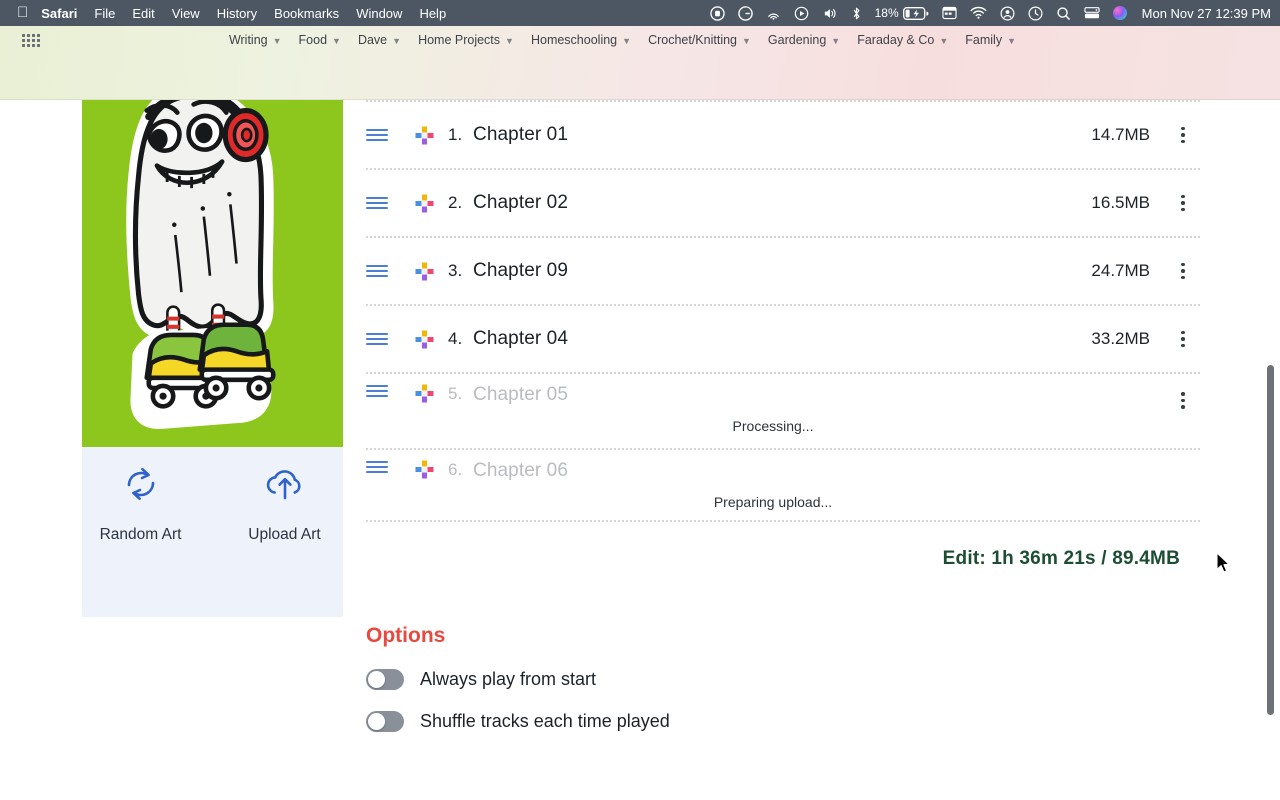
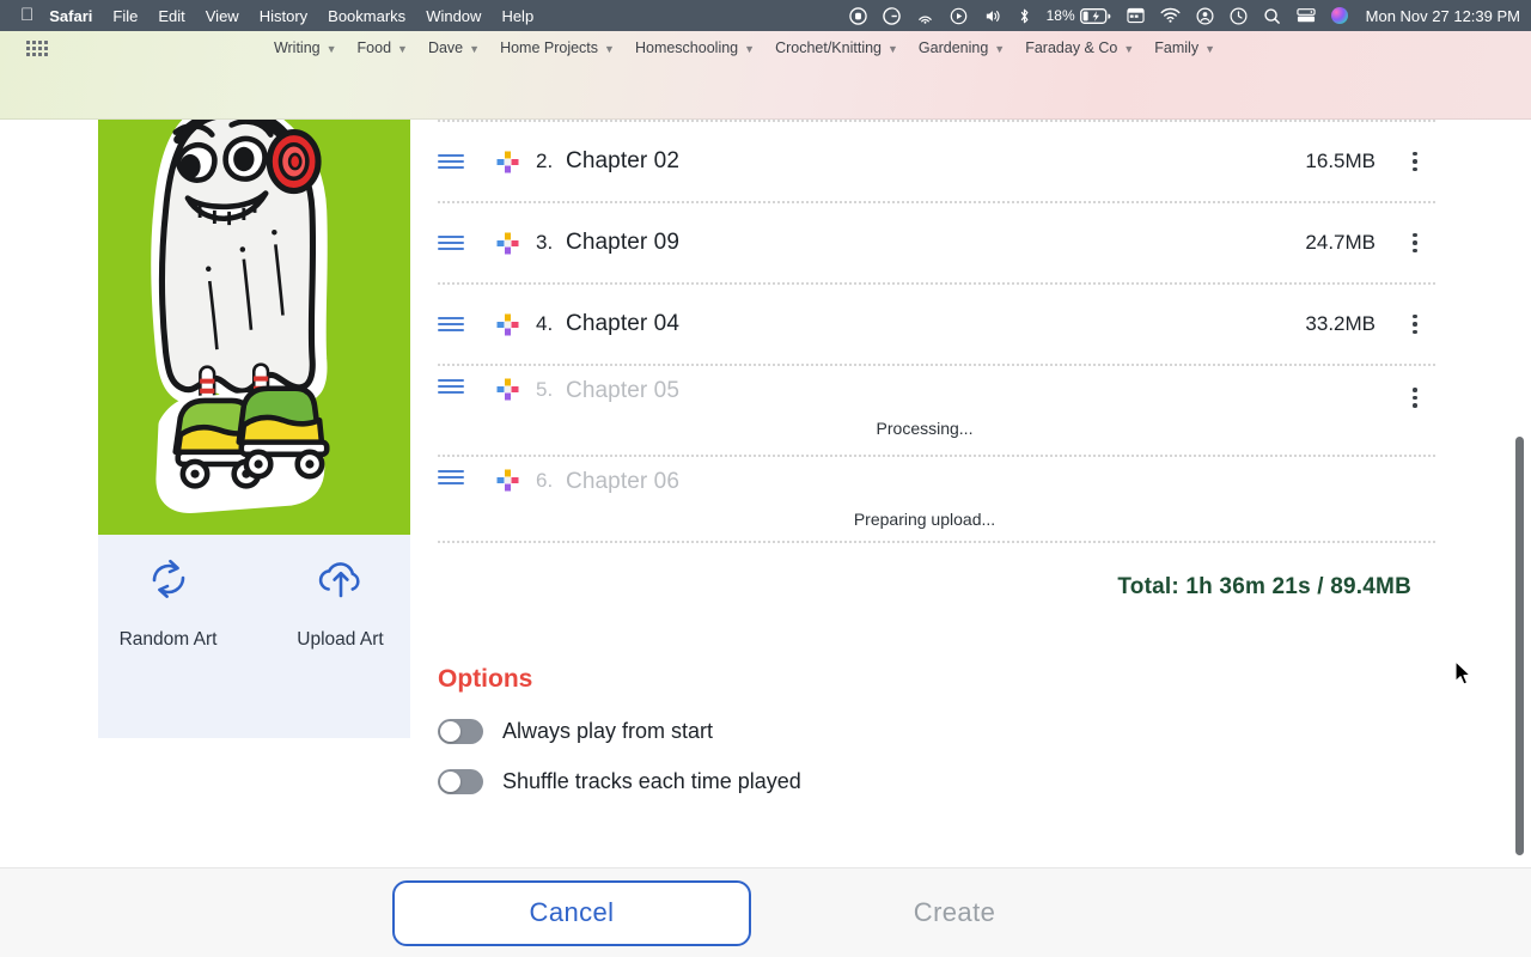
  
  Safari
  File
  Edit
  View
  History
  Bookmarks
  Window
  Help
  18%
  Mon Nov 27 12:39 PM
  Writing
  ▼
  Food
  ▼
  Dave
  ▼
  Home Projects
  ▼
  Homeschooling
  ▼
  Crochet/Knitting
  ▼
  Gardening
  ▼
  Faraday & Co
  ▼
  Family
  ▼
  Random Art
  Upload Art
- 1.
- Chapter 01
- 14.7MB
  2.
  Chapter 02
  16.5MB
  3.
  Chapter 09
  24.7MB
  4.
  Chapter 04
  33.2MB
  5.
  Chapter 05
  Processing...
  6.
  Chapter 06
  Preparing upload...
- Edit: 1h 36m 21s / 89.4MB
+ Total: 1h 36m 21s / 89.4MB
  Options
  Always play from start
  Shuffle tracks each time played
+ Cancel
+ Create
